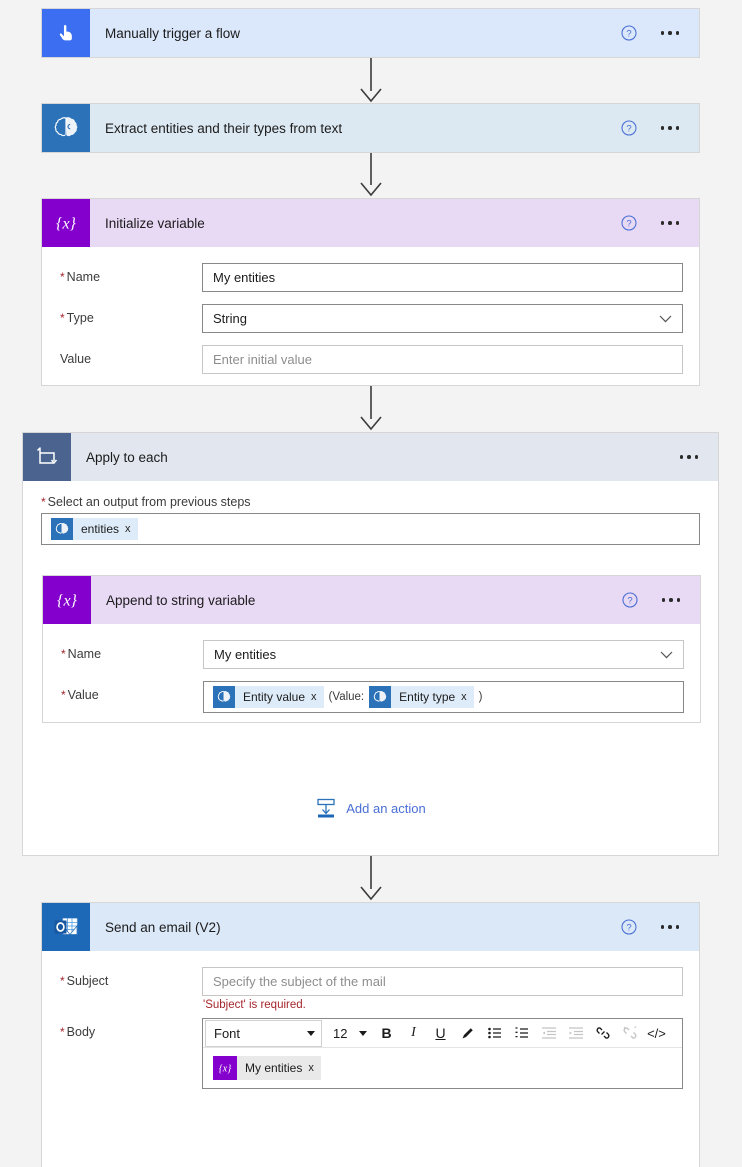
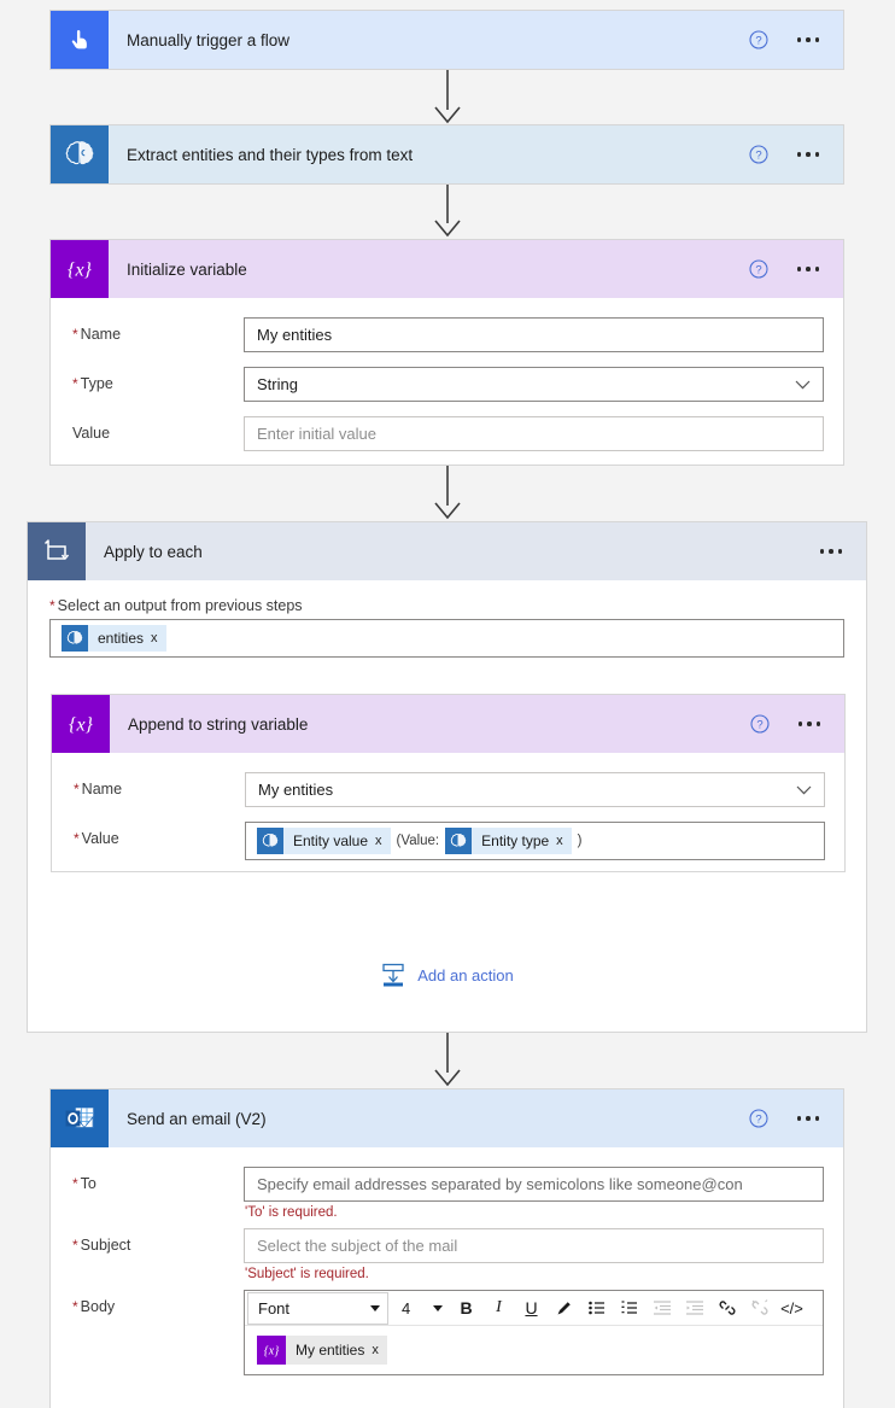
  Manually trigger a flow
  ?
  Extract entities and their types from text
  ?
  {x}
  Initialize variable
  ?
  Name
  My entities
  Type
  String
  Value
  Enter initial value
  Apply to each
  Select an output from previous steps
  entities
  x
  {x}
  Append to string variable
  ?
  Name
  My entities
  Value
  Entity value
  x
  (Value:
  Entity type
  x
  )
  Add an action
  Send an email (V2)
  ?
+ To
+ Specify email addresses separated by semicolons like someone@con
+ 'To' is required.
  Subject
- Specify the subject of the mail
+ Select the subject of the mail
  'Subject' is required.
  Body
  Font
- 12
+ 4
  B
  I
  U
  </>
  {x}
  My entities
  x
